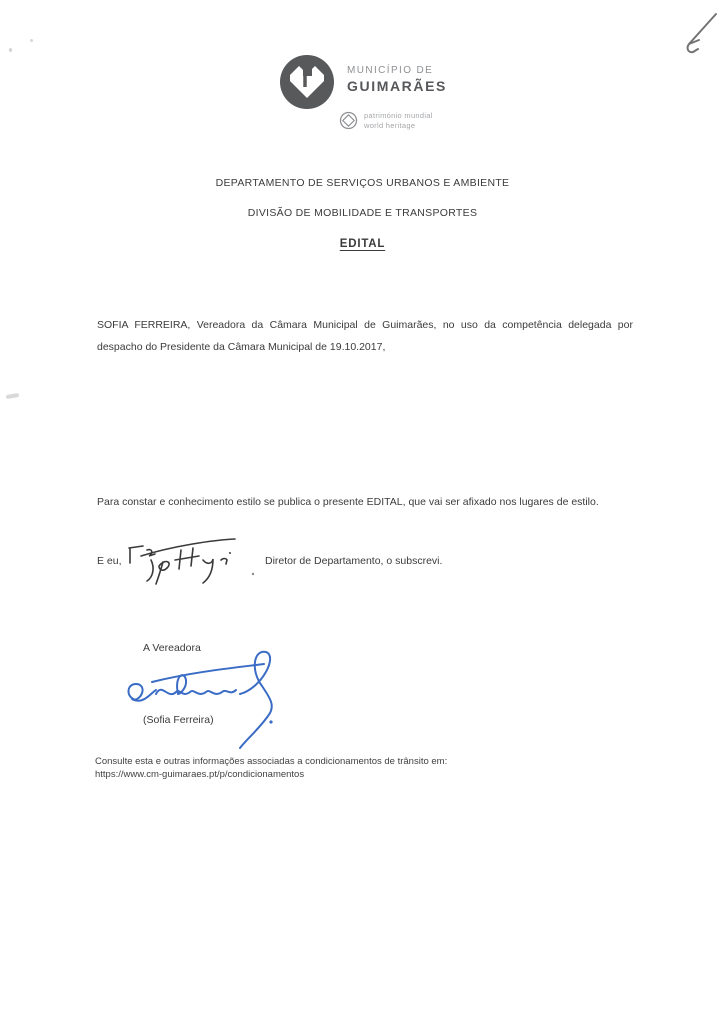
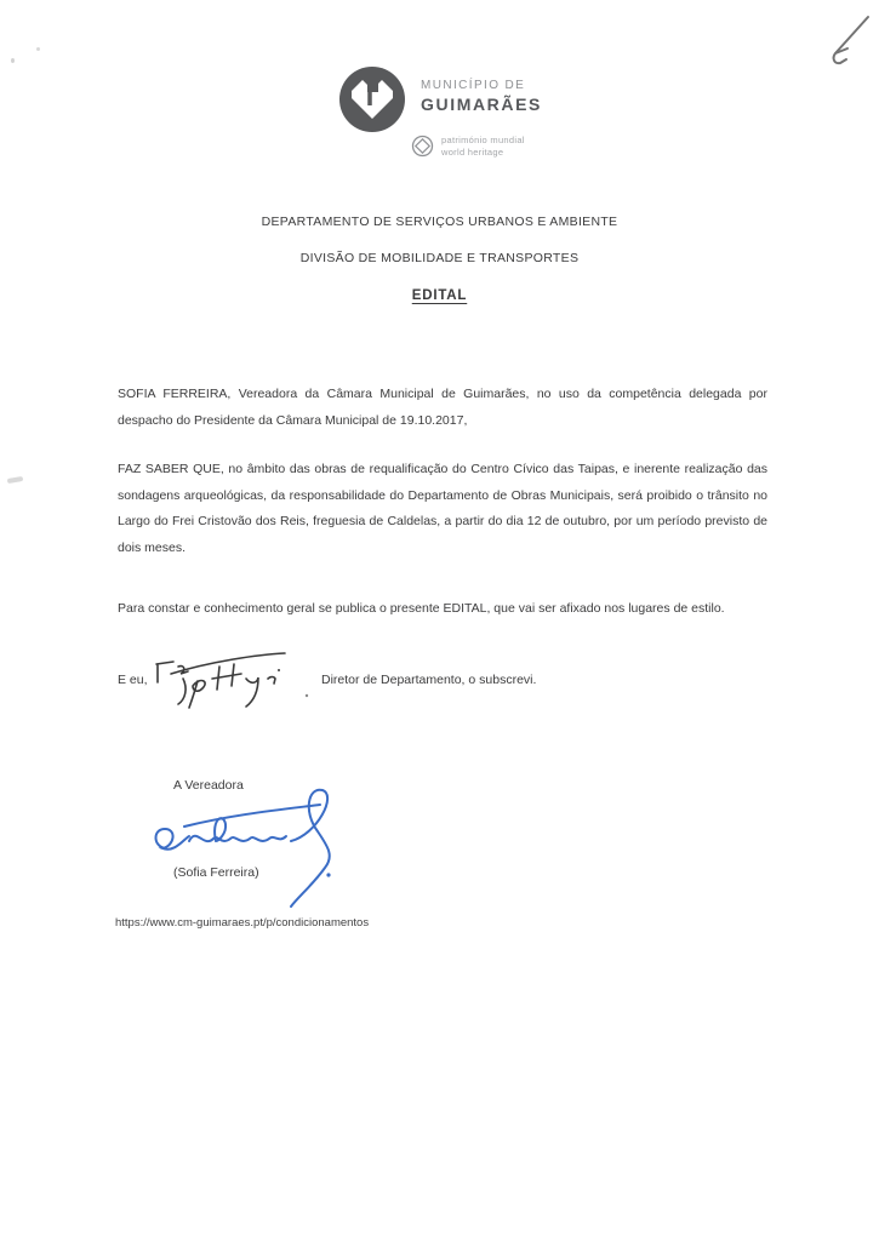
  MUNICÍPIO DE
  GUIMARÃES
  património mundial
  world heritage
  DEPARTAMENTO DE SERVIÇOS URBANOS E AMBIENTE
  DIVISÃO DE MOBILIDADE E TRANSPORTES
  EDITAL
  SOFIA FERREIRA, Vereadora da Câmara Municipal de Guimarães, no uso da competência delegada por despacho do Presidente da Câmara Municipal de 19.10.2017,
+ FAZ SABER QUE, no âmbito das obras de requalificação do Centro Cívico das Taipas, e inerente realização das sondagens arqueológicas, da responsabilidade do Departamento de Obras Municipais, será proibido o trânsito no Largo do Frei Cristovão dos Reis, freguesia de Caldelas, a partir do dia 12 de outubro, por um período previsto de dois meses.
- Para constar e conhecimento estilo se publica o presente EDITAL, que vai ser afixado nos lugares de estilo.
+ Para constar e conhecimento geral se publica o presente EDITAL, que vai ser afixado nos lugares de estilo.
  E eu,
  Diretor de Departamento, o subscrevi.
  A Vereadora
  (Sofia Ferreira)
- Consulte esta e outras informações associadas a condicionamentos de trânsito em:
  https://www.cm-guimaraes.pt/p/condicionamentos
